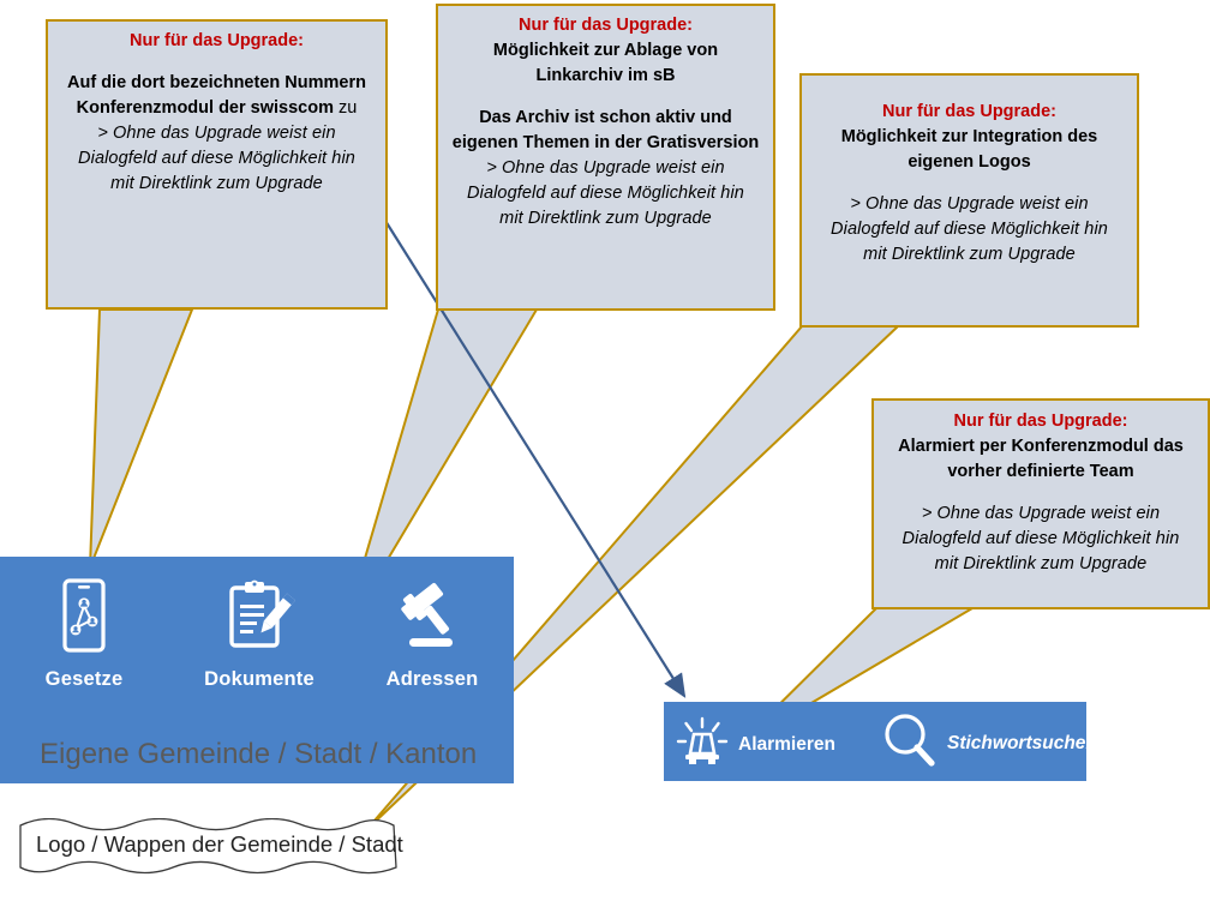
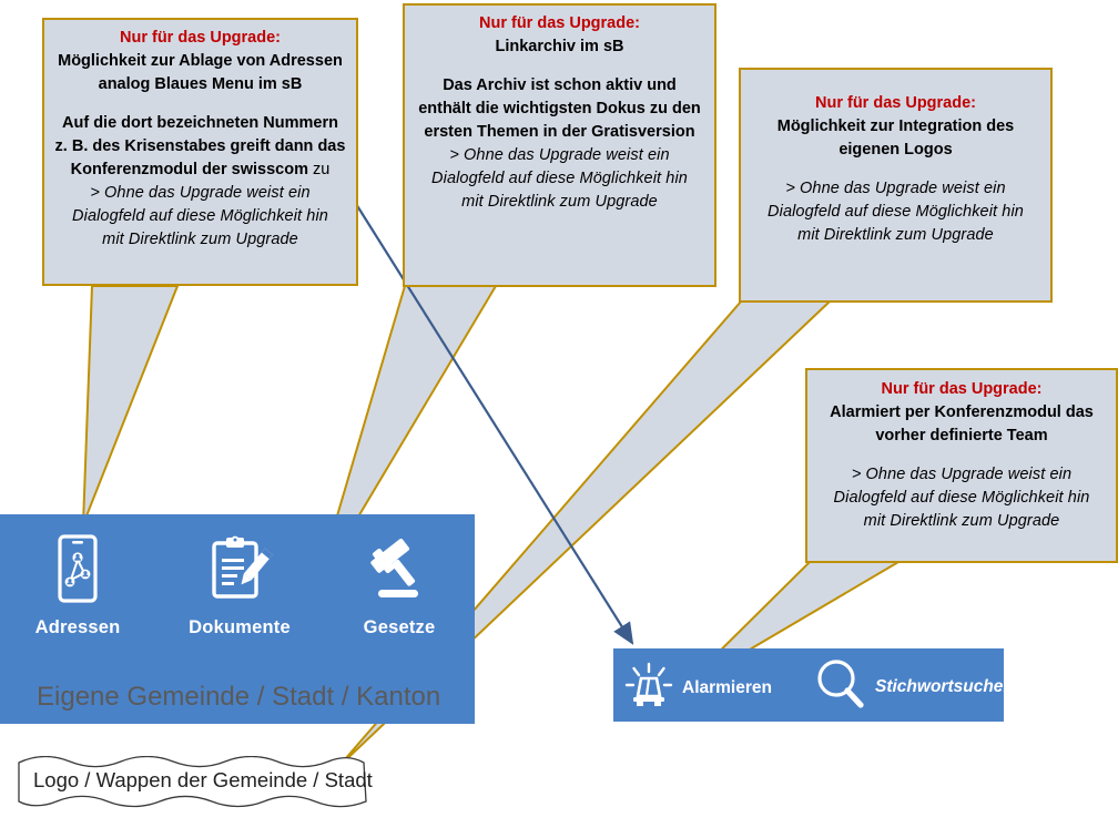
  Nur für das Upgrade:
+ Möglichkeit zur Ablage von Adressen
+ analog Blaues Menu im sB
  Auf die dort bezeichneten Nummern
+ z. B. des Krisenstabes greift dann das
  Konferenzmodul der swisscom zu
  > Ohne das Upgrade weist ein
  Dialogfeld auf diese Möglichkeit hin
  mit Direktlink zum Upgrade
  Nur für das Upgrade:
- Möglichkeit zur Ablage von
  Linkarchiv im sB
  Das Archiv ist schon aktiv und
+ enthält die wichtigsten Dokus zu den
- eigenen Themen in der Gratisversion
+ ersten Themen in der Gratisversion
  > Ohne das Upgrade weist ein
  Dialogfeld auf diese Möglichkeit hin
  mit Direktlink zum Upgrade
  Nur für das Upgrade:
  Möglichkeit zur Integration des
  eigenen Logos
  > Ohne das Upgrade weist ein
  Dialogfeld auf diese Möglichkeit hin
  mit Direktlink zum Upgrade
  Nur für das Upgrade:
  Alarmiert per Konferenzmodul das
  vorher definierte Team
  > Ohne das Upgrade weist ein
  Dialogfeld auf diese Möglichkeit hin
  mit Direktlink zum Upgrade
- Gesetze
+ Adressen
  Dokumente
- Adressen
+ Gesetze
  Eigene Gemeinde / Stadt / Kanton
  Alarmieren
  Stichwortsuche...
  Logo / Wappen der Gemeinde / Stadt
